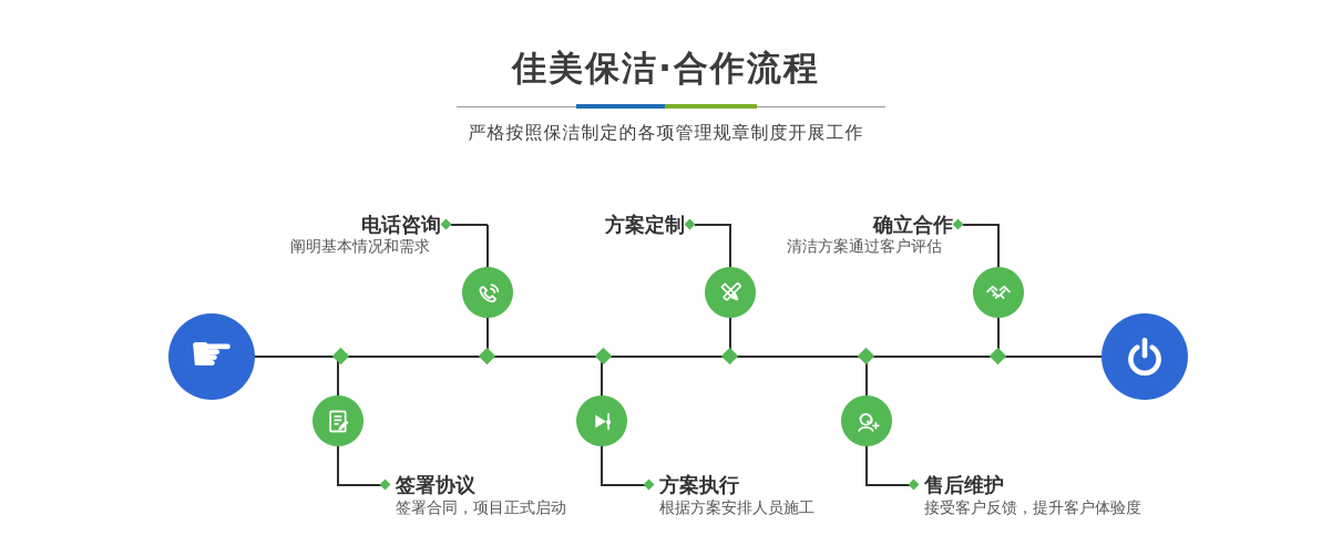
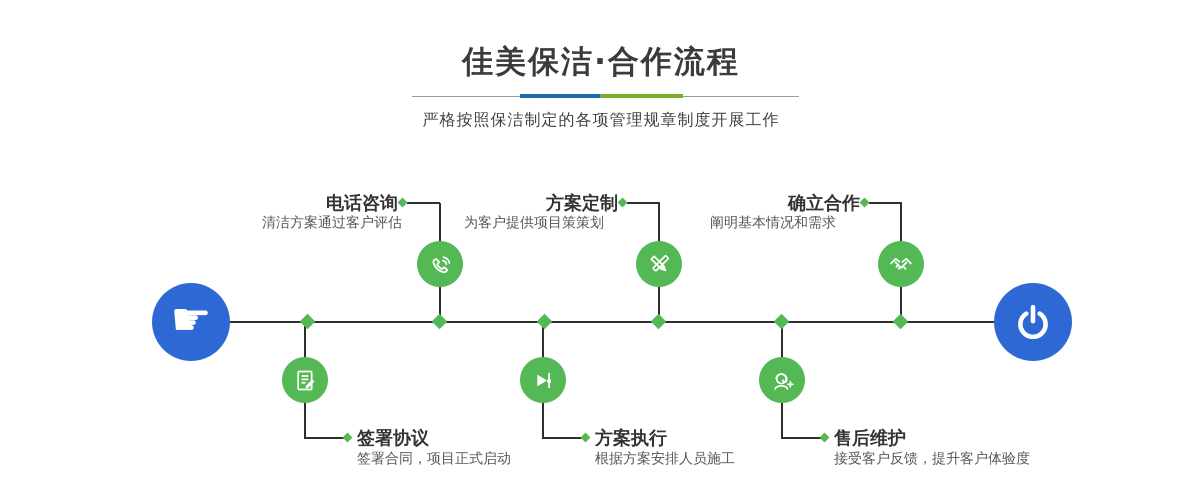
  佳美保洁·合作流程
  严格按照保洁制定的各项管理规章制度开展工作
  ☛
  电话咨询
- 阐明基本情况和需求
+ 清洁方案通过客户评估
  方案定制
+ 为客户提供项目策策划
  确立合作
- 清洁方案通过客户评估
+ 阐明基本情况和需求
  签署协议
  签署合同，项目正式启动
  方案执行
  根据方案安排人员施工
  售后维护
  接受客户反馈，提升客户体验度
